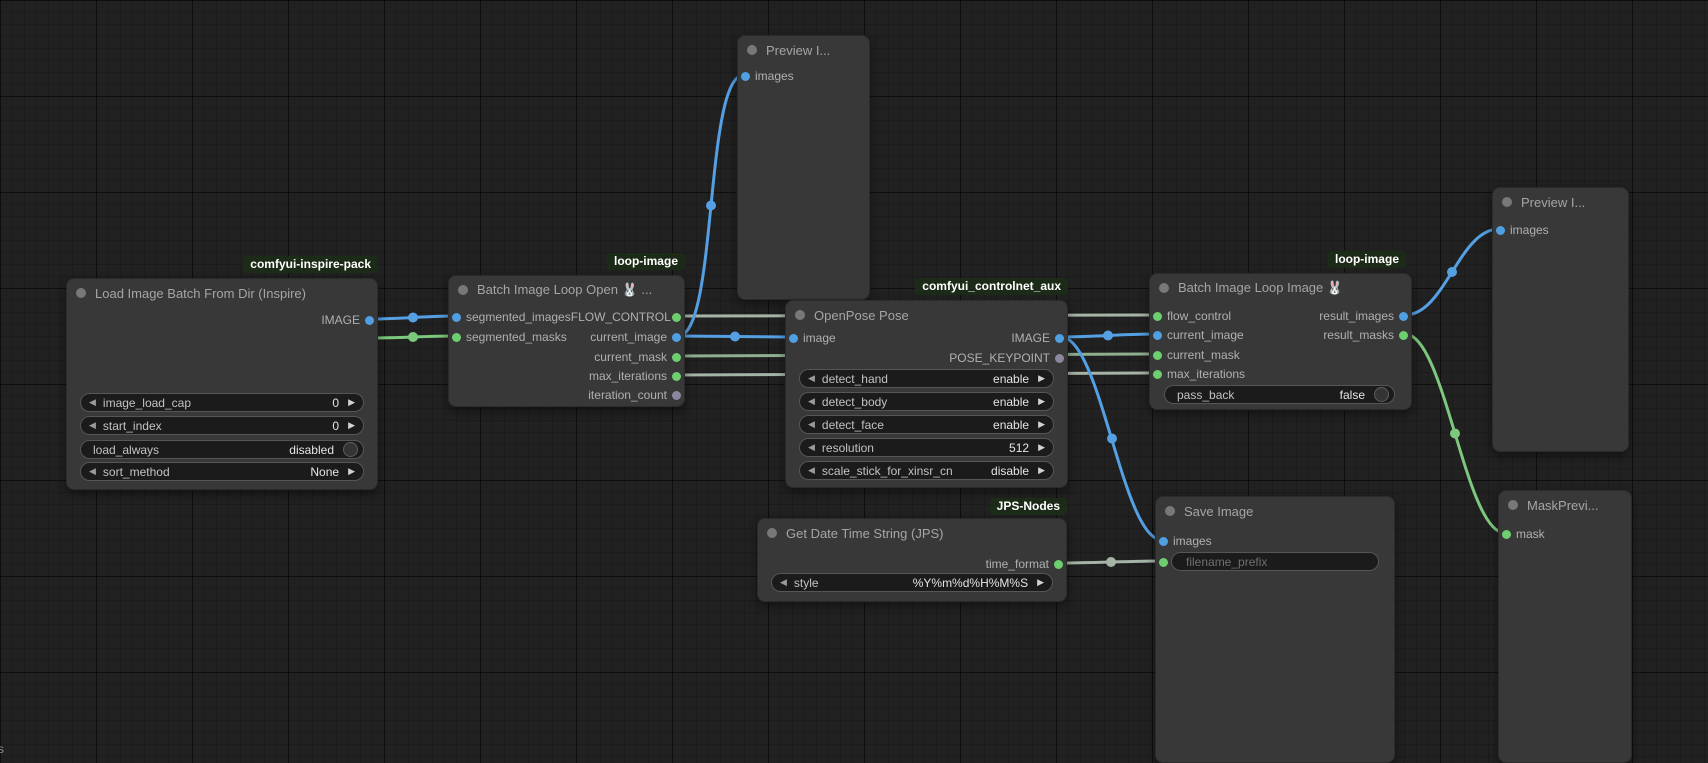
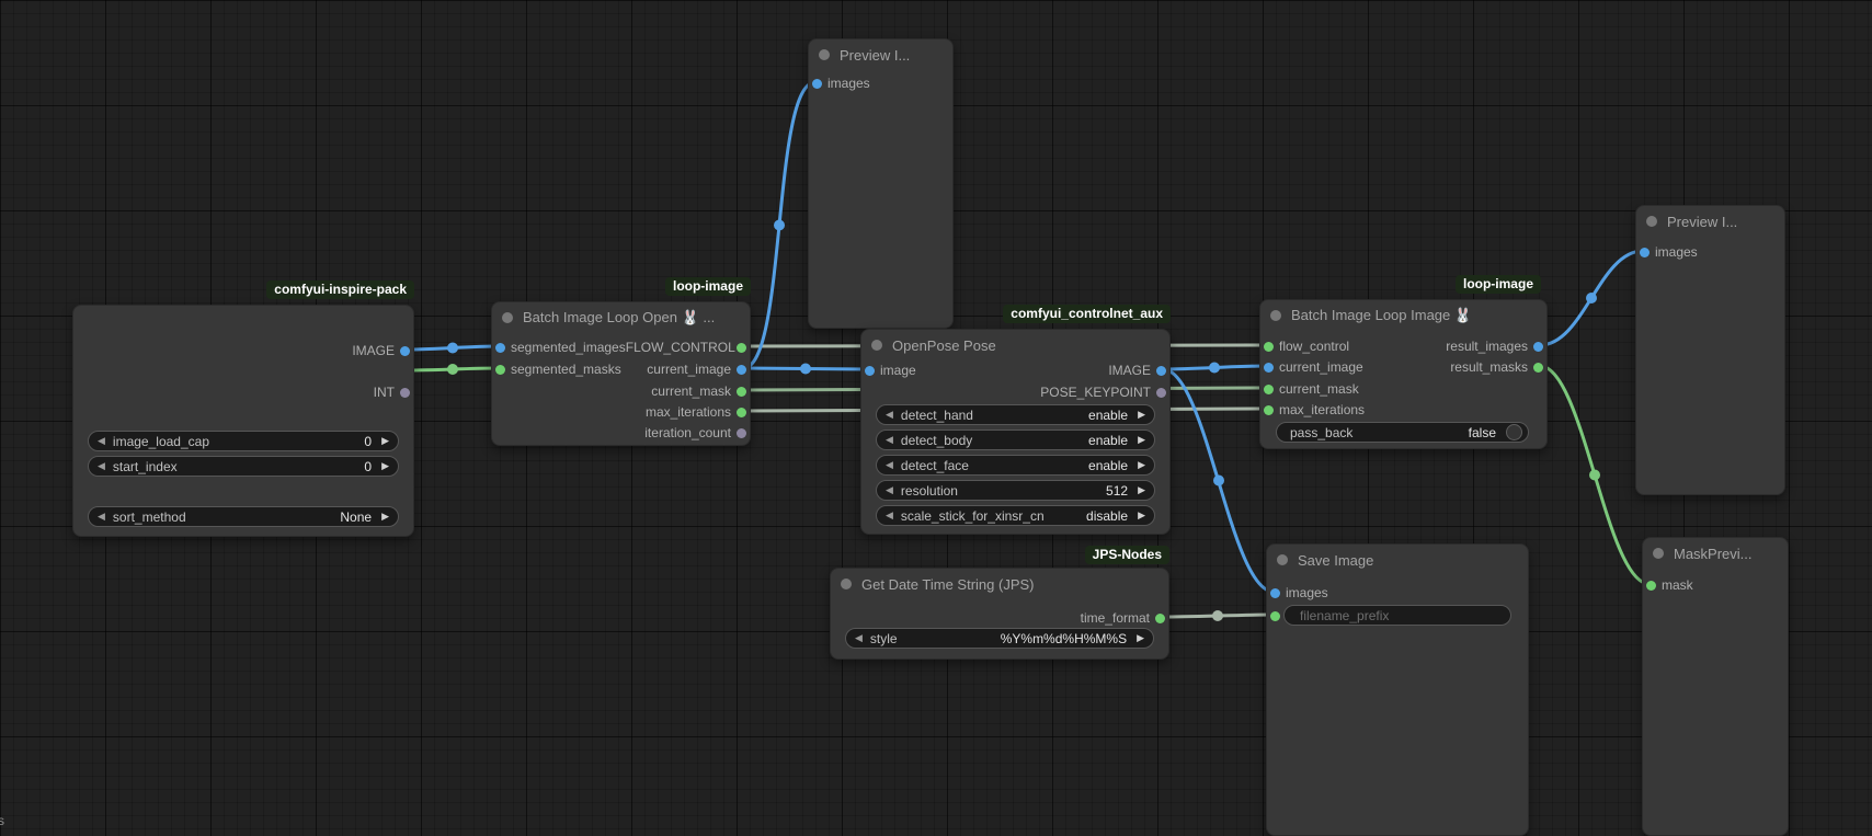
  comfyui-inspire-pack
  loop-image
  comfyui_controlnet_aux
  JPS-Nodes
  loop-image
- Load Image Batch From Dir (Inspire)
  IMAGE
+ INT
  ◀
  image_load_cap
  0
  ▶
  ◀
  start_index
  0
  ▶
- load_always
- disabled
  ◀
  sort_method
  None
  ▶
  Batch Image Loop Open 🐰 ...
  segmented_images
  FLOW_CONTROL
  segmented_masks
  current_image
  current_mask
  max_iterations
  iteration_count
  Preview I...
  images
  OpenPose Pose
  image
  IMAGE
  POSE_KEYPOINT
  ◀
  detect_hand
  enable
  ▶
  ◀
  detect_body
  enable
  ▶
  ◀
  detect_face
  enable
  ▶
  ◀
  resolution
  512
  ▶
  ◀
  scale_stick_for_xinsr_cn
  disable
  ▶
  Get Date Time String (JPS)
  time_format
  ◀
  style
  %Y%m%d%H%M%S
  ▶
  Batch Image Loop Image 🐰
  flow_control
  result_images
  current_image
  result_masks
  current_mask
  max_iterations
  pass_back
  false
  Save Image
  images
  filename_prefix
  Preview I...
  images
  MaskPrevi...
  mask
  s
